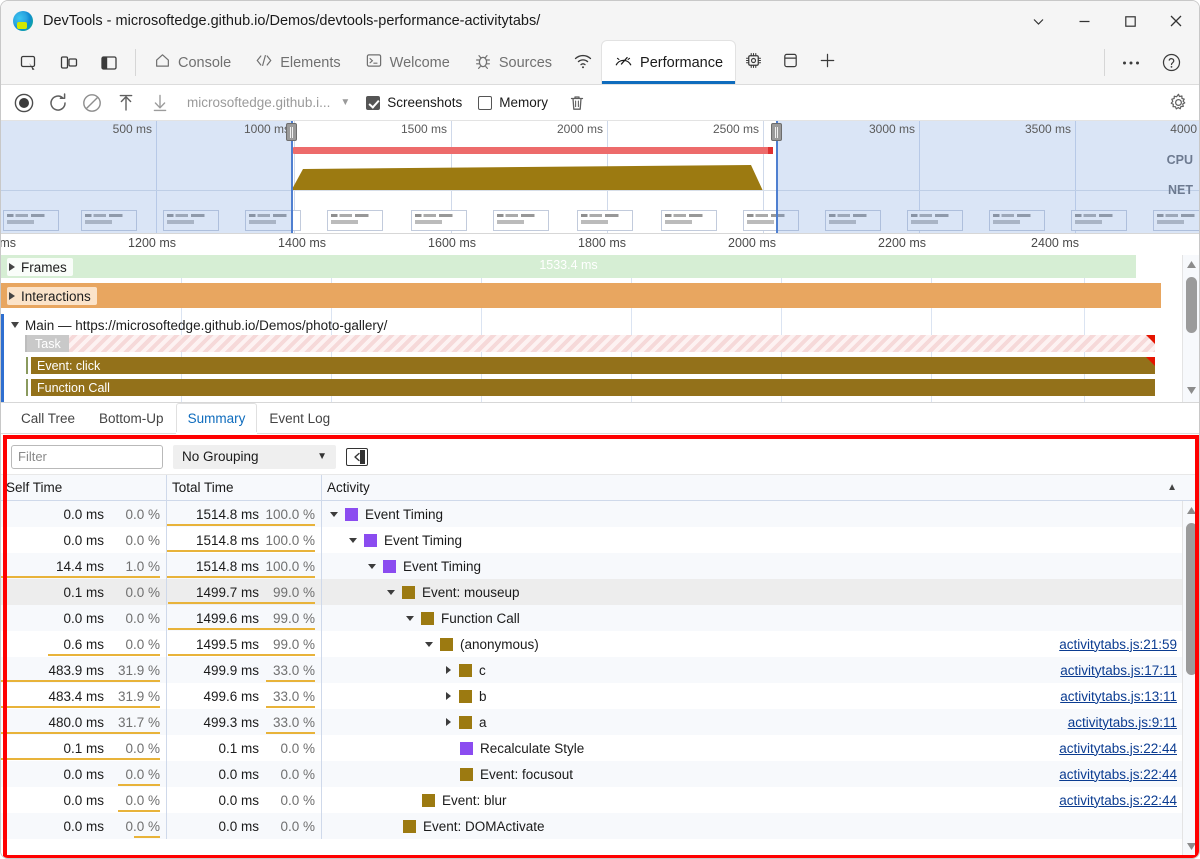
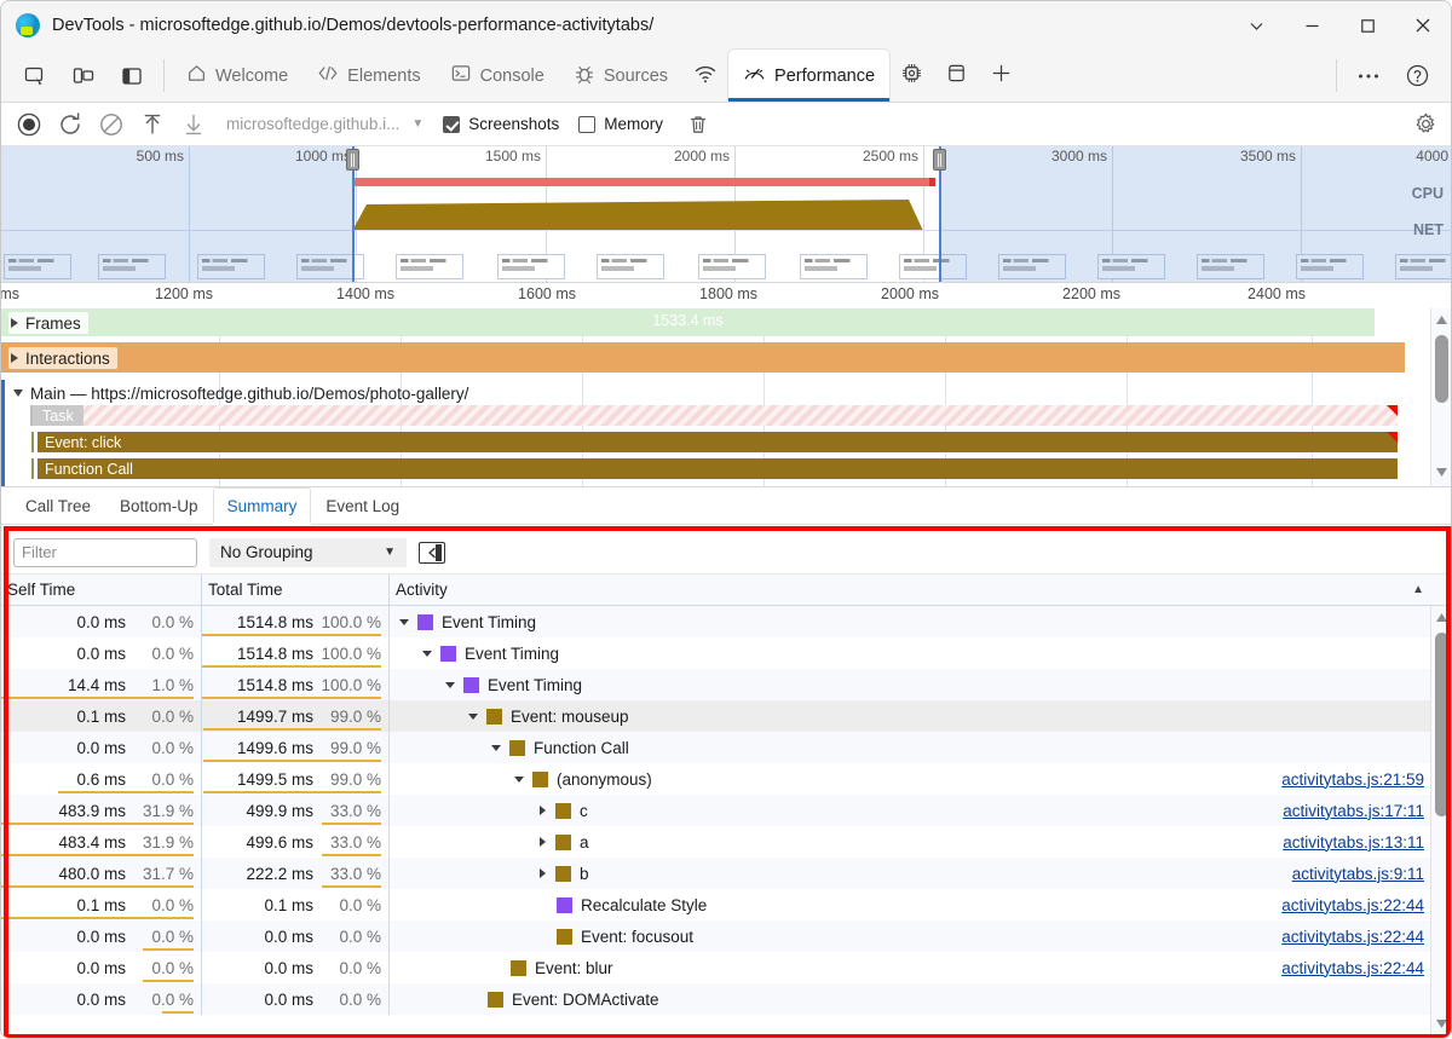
  DevTools - microsoftedge.github.io/Demos/devtools-performance-activitytabs/
- Console
+ Welcome
  Elements
- Welcome
+ Console
  Sources
  Performance
  microsoftedge.github.i...
  ▼
  Screenshots
  Memory
  500 ms
  1000 m
  1500 ms
  2000 ms
  2500 ms
  3000 ms
  3500 ms
  4000
  CPU
  NET
  1533.4 ms
  Frames
  Interactions
  Main — https://microsoftedge.github.io/Demos/photo-gallery/
  Task
  Event: click
  Function Call
  1200 ms
  1400 ms
  1600 ms
  1800 ms
  2000 ms
  2200 ms
  2400 ms
  Call Tree
  Bottom-Up
  Summary
  Event Log
  Filter
  No Grouping
  ▼
  Self Time
  Total Time
  Activity
  ▲
  0.0 ms
  0.0 %
  1514.8 ms
  100.0 %
  Event Timing
  0.0 ms
  0.0 %
  1514.8 ms
  100.0 %
  Event Timing
  14.4 ms
  1.0 %
  1514.8 ms
  100.0 %
  Event Timing
  0.1 ms
  0.0 %
  1499.7 ms
  99.0 %
  Event: mouseup
  0.0 ms
  0.0 %
  1499.6 ms
  99.0 %
  Function Call
  0.6 ms
  0.0 %
  1499.5 ms
  99.0 %
  (anonymous)
  activitytabs.js:21:59
  483.9 ms
  31.9 %
  499.9 ms
  33.0 %
  c
  activitytabs.js:17:11
  483.4 ms
  31.9 %
  499.6 ms
  33.0 %
- b
+ a
  activitytabs.js:13:11
  480.0 ms
  31.7 %
- 499.3 ms
+ 222.2 ms
  33.0 %
- a
+ b
  activitytabs.js:9:11
  0.1 ms
  0.0 %
  0.1 ms
  0.0 %
  Recalculate Style
  activitytabs.js:22:44
  0.0 ms
  0.0 %
  0.0 ms
  0.0 %
  Event: focusout
  activitytabs.js:22:44
  0.0 ms
  0.0 %
  0.0 ms
  0.0 %
  Event: blur
  activitytabs.js:22:44
  0.0 ms
  0.0 %
  0.0 ms
  0.0 %
  Event: DOMActivate
